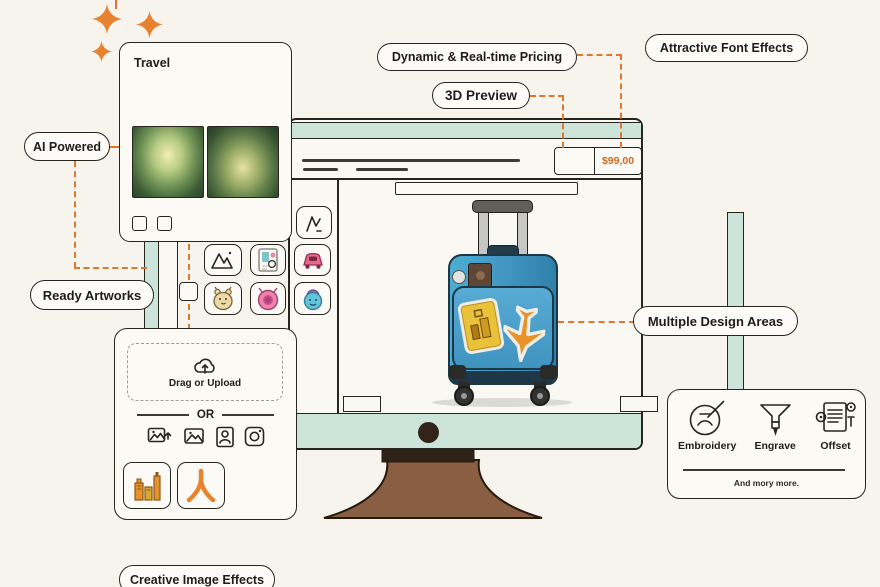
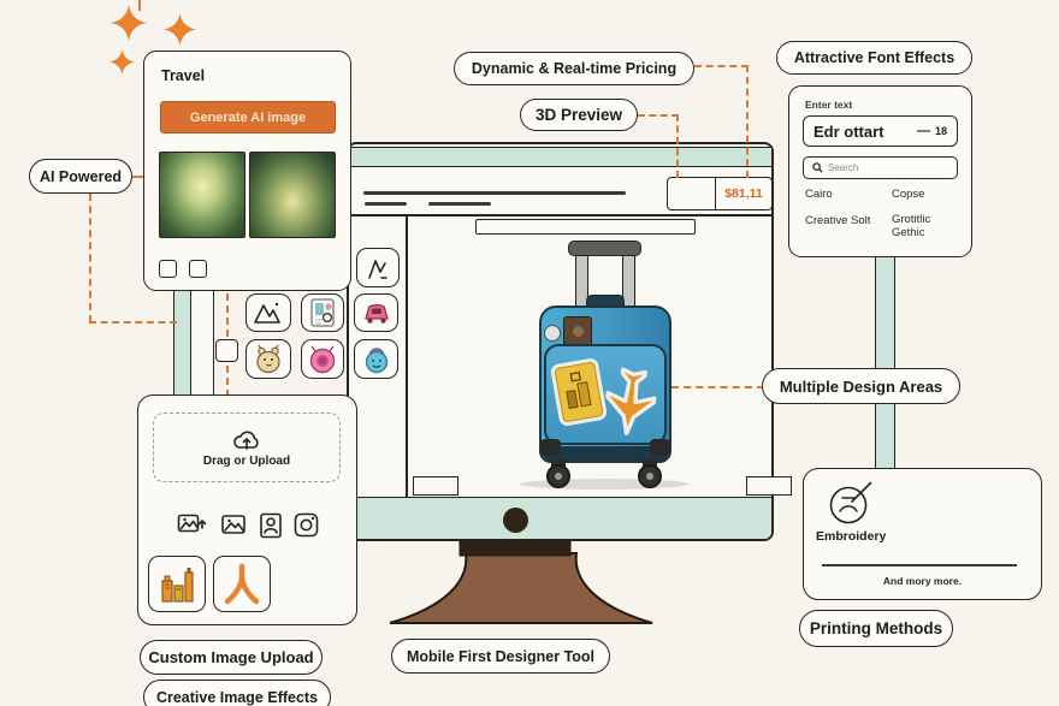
- $99,00
+ $81,11
  Travel
+ Generate AI image
+ Enter text
+ Edr ottart
+ —
+ 18
+ Search
+ Cairo
+ Copse
+ Creative Solt
+ Grotitlic Gethic
  Drag or Upload
- OR
  Embroidery
- Engrave
- Offset
  And mory more.
  AI Powered
- Ready Artworks
  Dynamic & Real-time Pricing
  3D Preview
  Attractive Font Effects
  Multiple Design Areas
+ Custom Image Upload
  Creative Image Effects
+ Mobile First Designer Tool
+ Printing Methods
